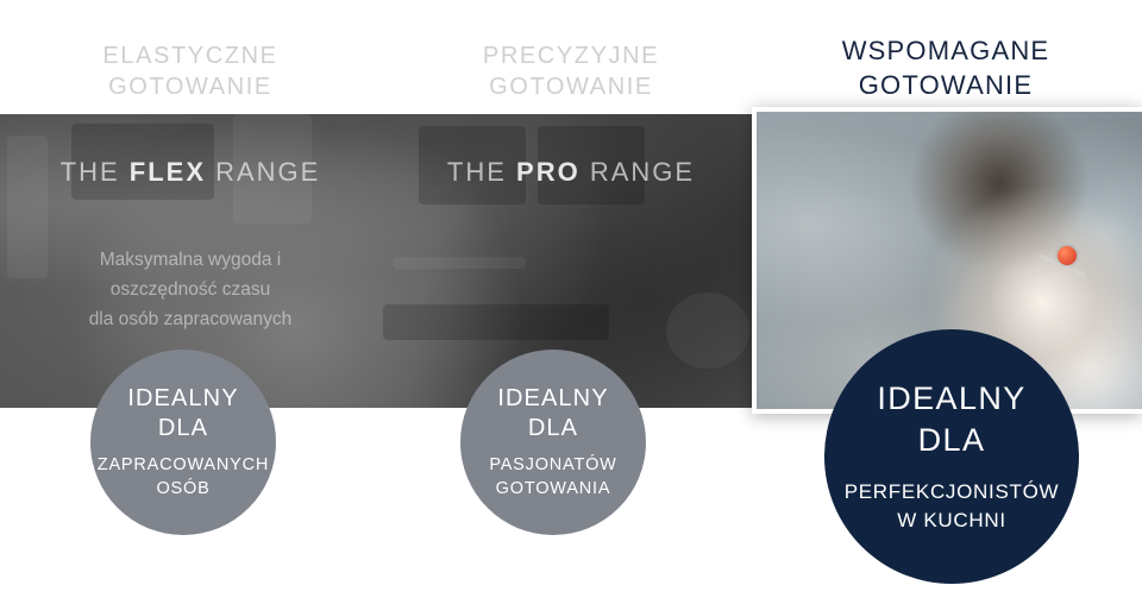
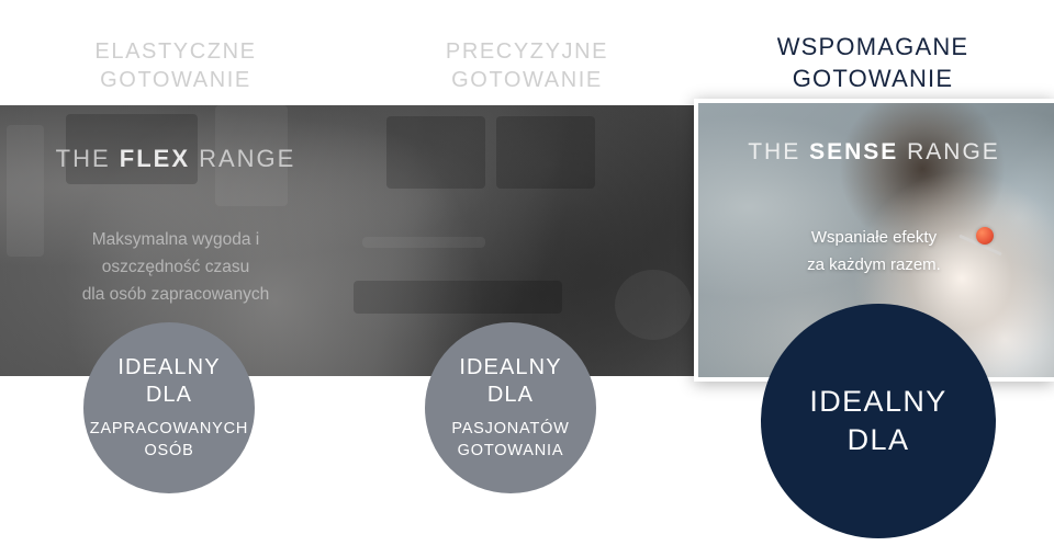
  ELASTYCZNE
  GOTOWANIE
  PRECYZYJNE
  GOTOWANIE
  WSPOMAGANE
  GOTOWANIE
  THE FLEX RANGE
- THE PRO RANGE
  Maksymalna wygoda i
  oszczędność czasu
  dla osób zapracowanych
+ THE SENSE RANGE
+ Wspaniałe efekty
+ za każdym razem.
  IDEALNY
  DLA
  ZAPRACOWANYCH
  OSÓB
  IDEALNY
  DLA
  PASJONATÓW
  GOTOWANIA
  IDEALNY
  DLA
- PERFEKCJONISTÓW
- W KUCHNI
